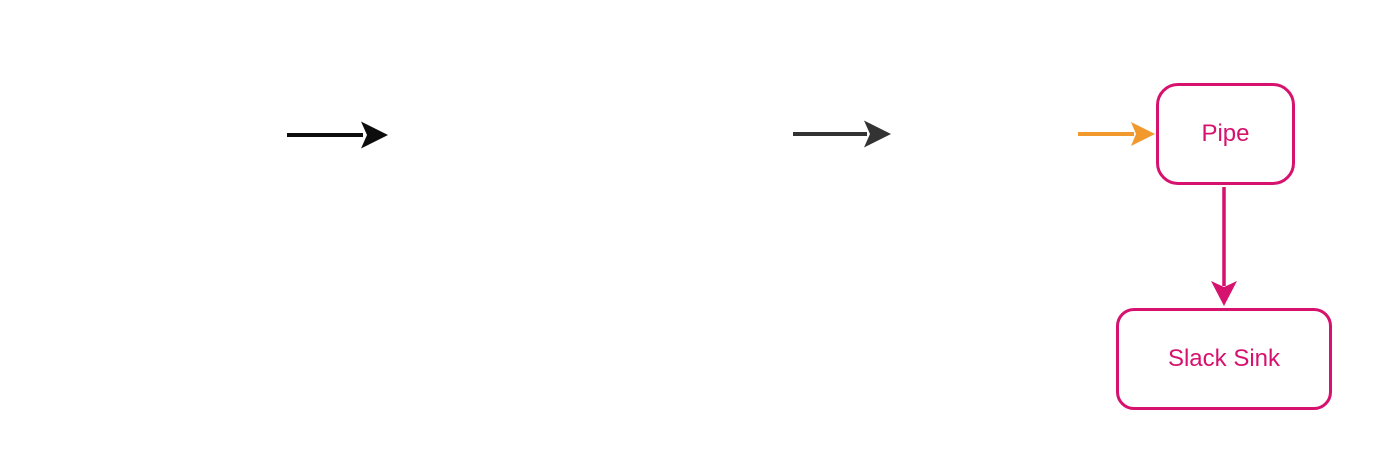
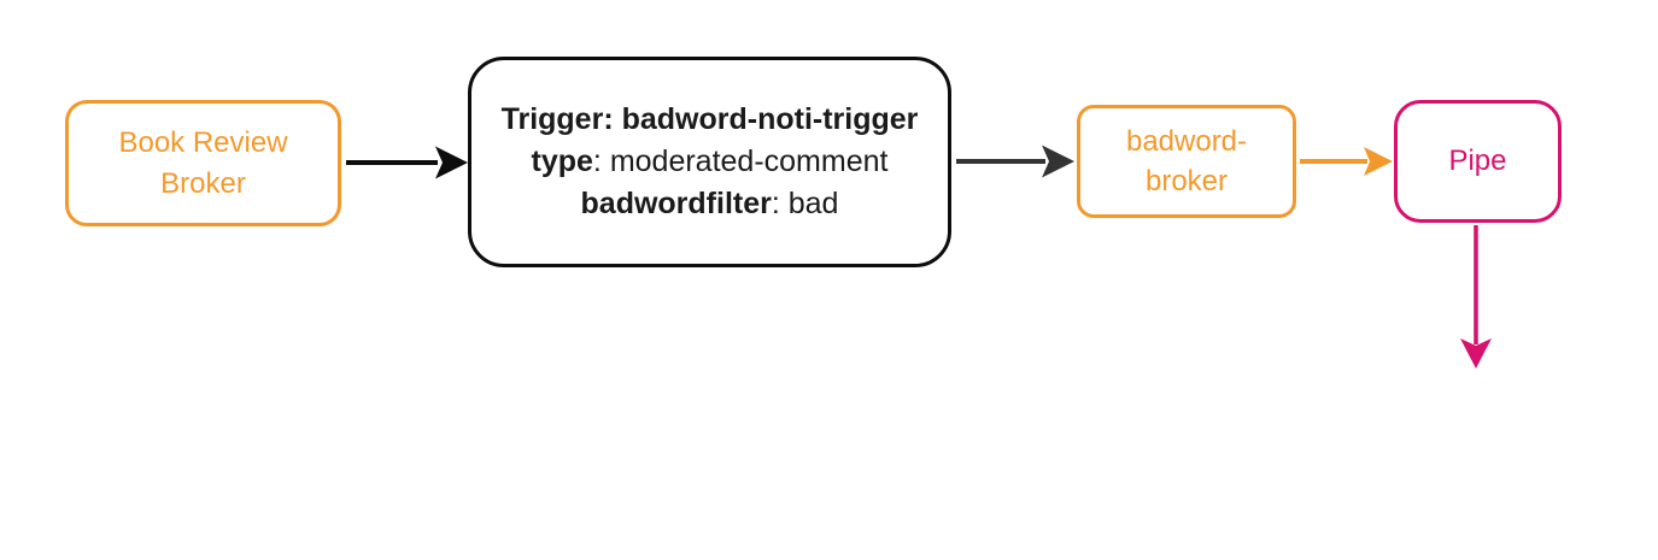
+ Book Review Broker
+ Trigger: badword-noti-trigger
+ type: moderated-comment
+ badwordfilter: bad
+ badword-broker
  Pipe
- Slack Sink
